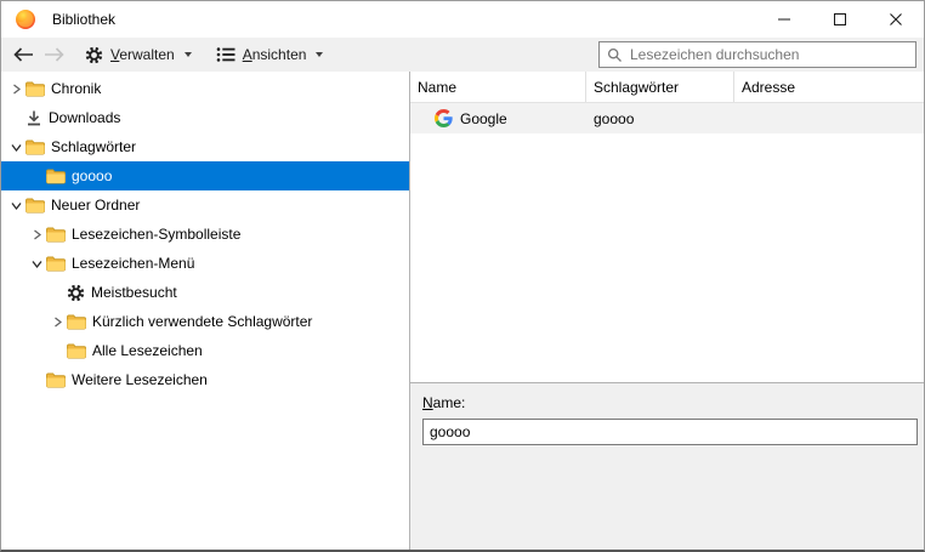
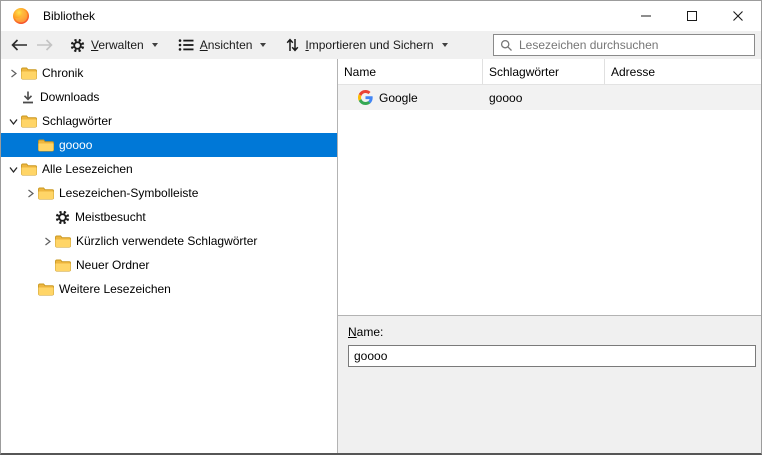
  Bibliothek
  Verwalten
  Ansichten
+ Importieren und Sichern
  Lesezeichen durchsuchen
  Chronik
  Downloads
  Schlagwörter
  goooo
- Neuer Ordner
+ Alle Lesezeichen
  Lesezeichen-Symbolleiste
- Lesezeichen-Menü
  Meistbesucht
  Kürzlich verwendete Schlagwörter
- Alle Lesezeichen
+ Neuer Ordner
  Weitere Lesezeichen
  Name
  Schlagwörter
  Adresse
  Google
  goooo
  Name:
  goooo
